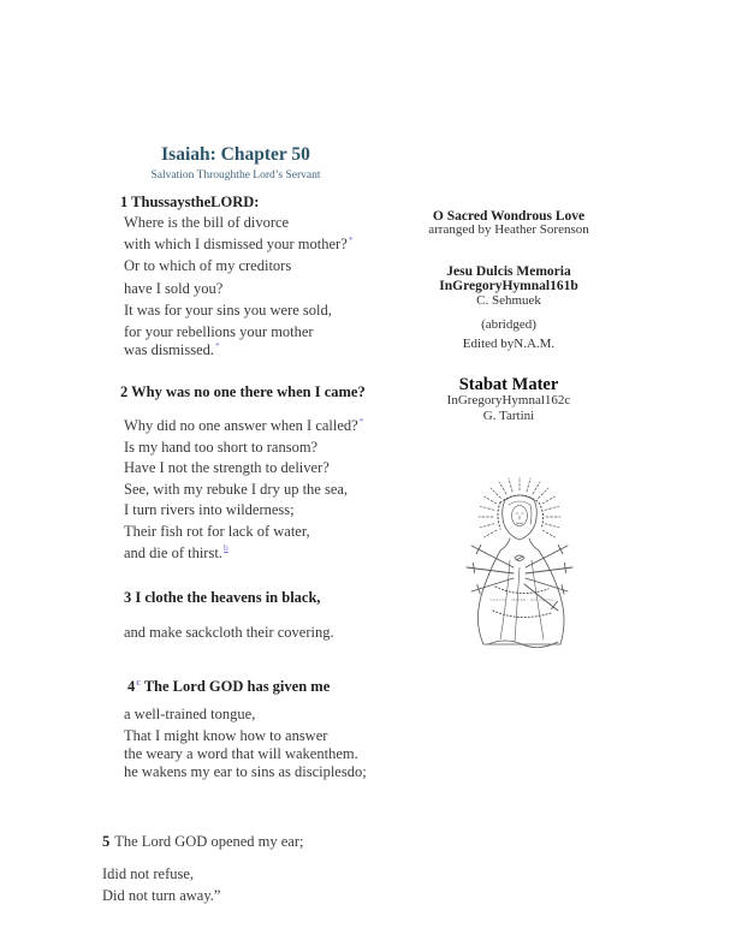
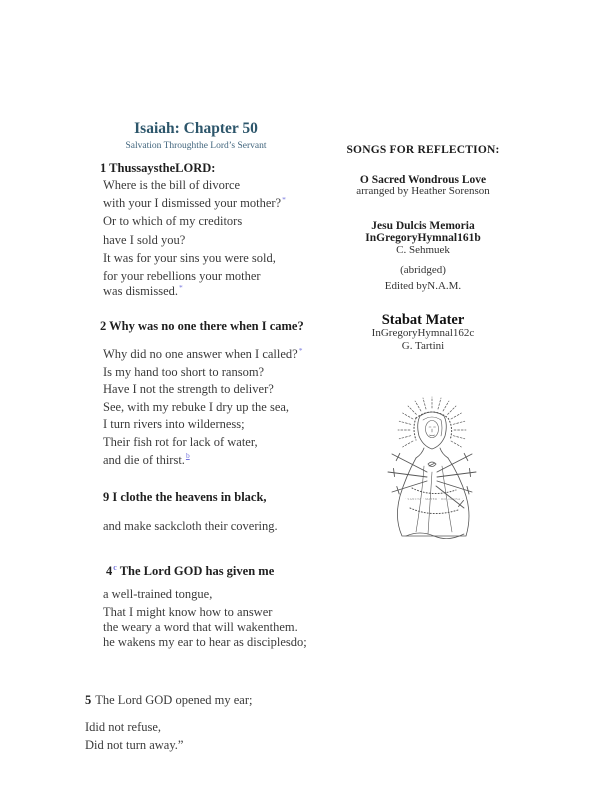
  Isaiah: Chapter 50
  Salvation Throughthe Lord’s Servant
  1 ThussaystheLORD:
  Where is the bill of divorce
- with which I dismissed your mother?*
+ with your I dismissed your mother?*
  Or to which of my creditors
  have I sold you?
  It was for your sins you were sold,
  for your rebellions your mother
  was dismissed.*
  2 Why was no one there when I came?
  Why did no one answer when I called?*
  Is my hand too short to ransom?
  Have I not the strength to deliver?
  See, with my rebuke I dry up the sea,
  I turn rivers into wilderness;
  Their fish rot for lack of water,
  and die of thirst.b
- 3 I clothe the heavens in black,
+ 9 I clothe the heavens in black,
  and make sackcloth their covering.
  4c The Lord GOD has given me
  a well-trained tongue,
  That I might know how to answer
  the weary a word that will wakenthem.
- he wakens my ear to sins as disciplesdo;
+ he wakens my ear to hear as disciplesdo;
  5 The Lord GOD opened my ear;
  Idid not refuse,
  Did not turn away.”
+ SONGS FOR REFLECTION:
  O Sacred Wondrous Love
  arranged by Heather Sorenson
  Jesu Dulcis Memoria
  InGregoryHymnal161b
  C. Sehmuek
  (abridged)
  Edited byN.A.M.
  Stabat Mater
  InGregoryHymnal162c
  G. Tartini
